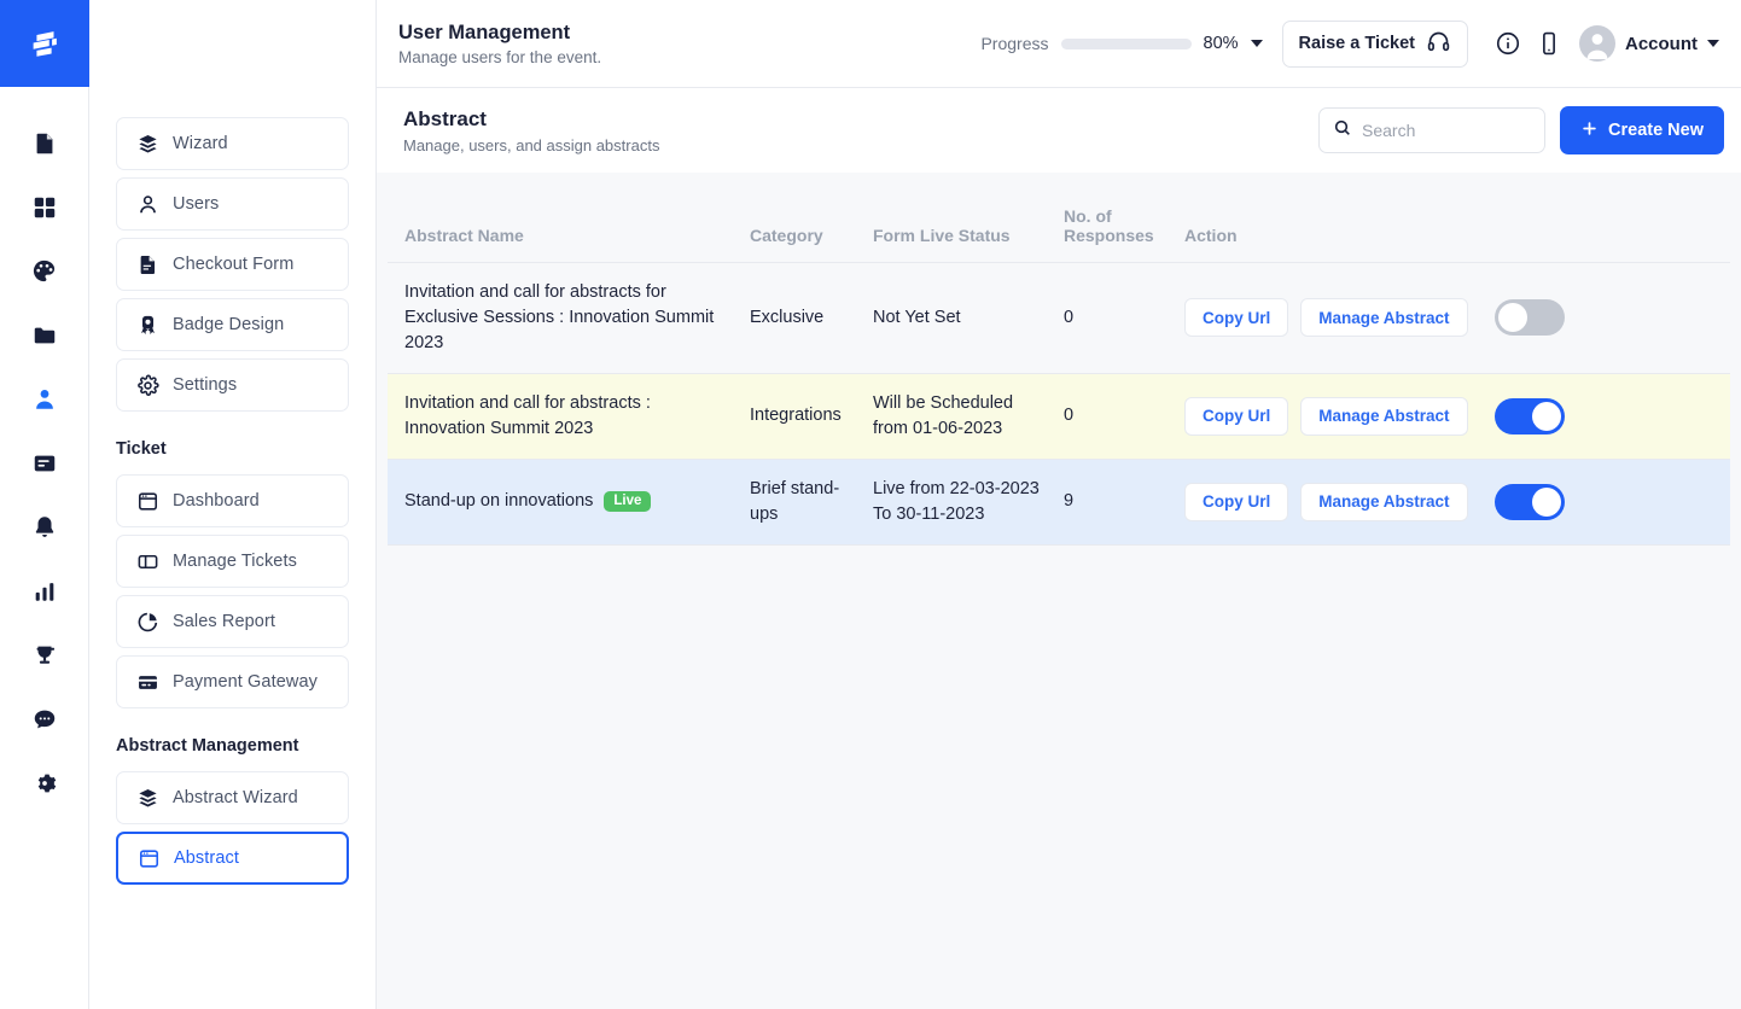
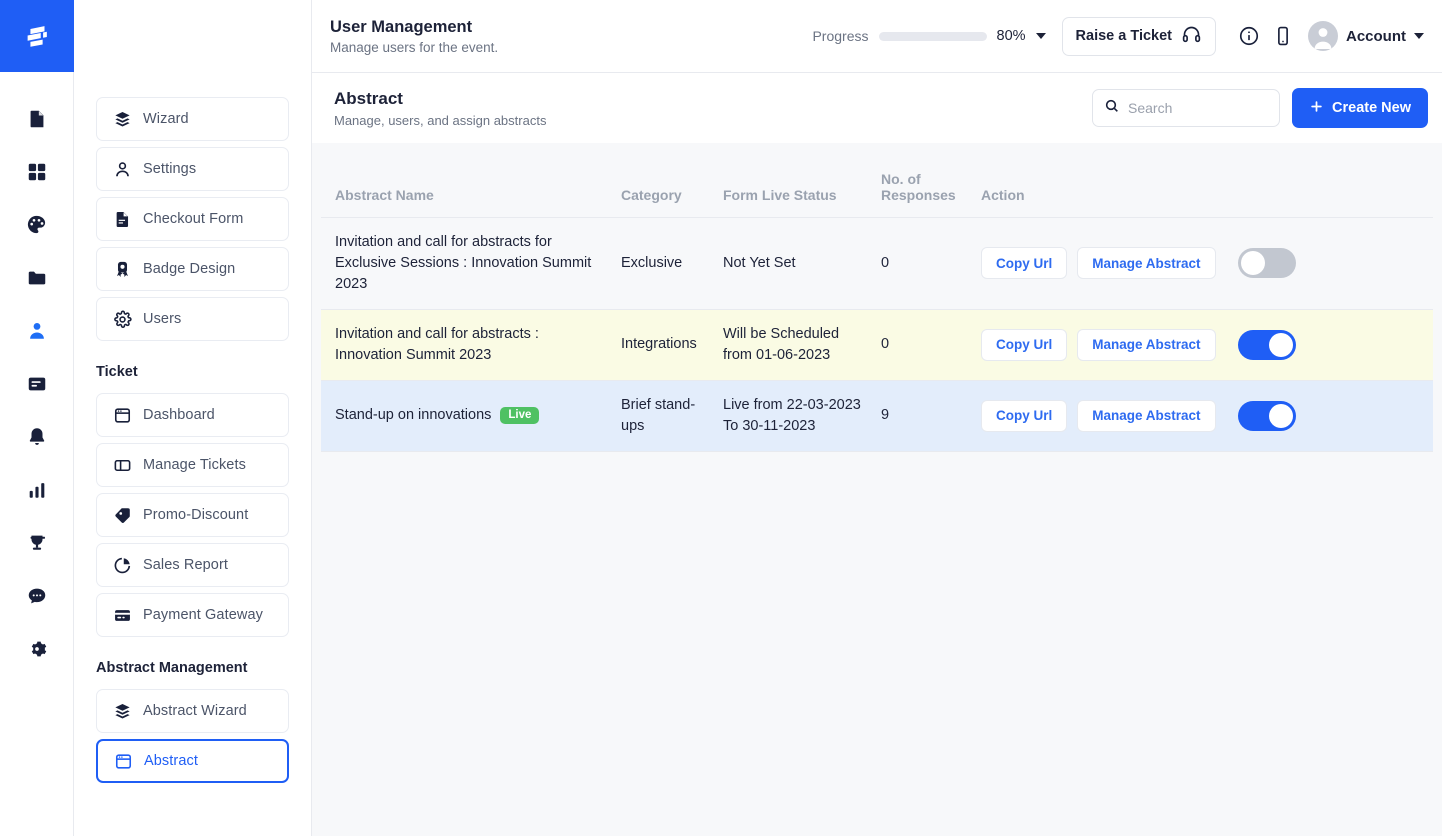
  Wizard
- Users
+ Settings
  Checkout Form
  Badge Design
- Settings
+ Users
  Ticket
  Dashboard
  Manage Tickets
+ Promo-Discount
  Sales Report
  Payment Gateway
  Abstract Management
  Abstract Wizard
  Abstract
  User Management
  Manage users for the event.
  Progress
  80%
  Raise a Ticket
  Account
  Abstract
  Manage, users, and assign abstracts
  Search
  Create New
  Abstract Name	Category	Form Live Status	No. of Responses	Action
  Invitation and call for abstracts for Exclusive Sessions : Innovation Summit 2023	Exclusive	Not Yet Set	0	Copy Url Manage Abstract
  Invitation and call for abstracts : Innovation Summit 2023	Integrations	Will be Scheduled from 01-06-2023	0	Copy Url Manage Abstract
  Stand-up on innovations Live	Brief stand-ups	Live from 22-03-2023 To 30-11-2023	9	Copy Url Manage Abstract
